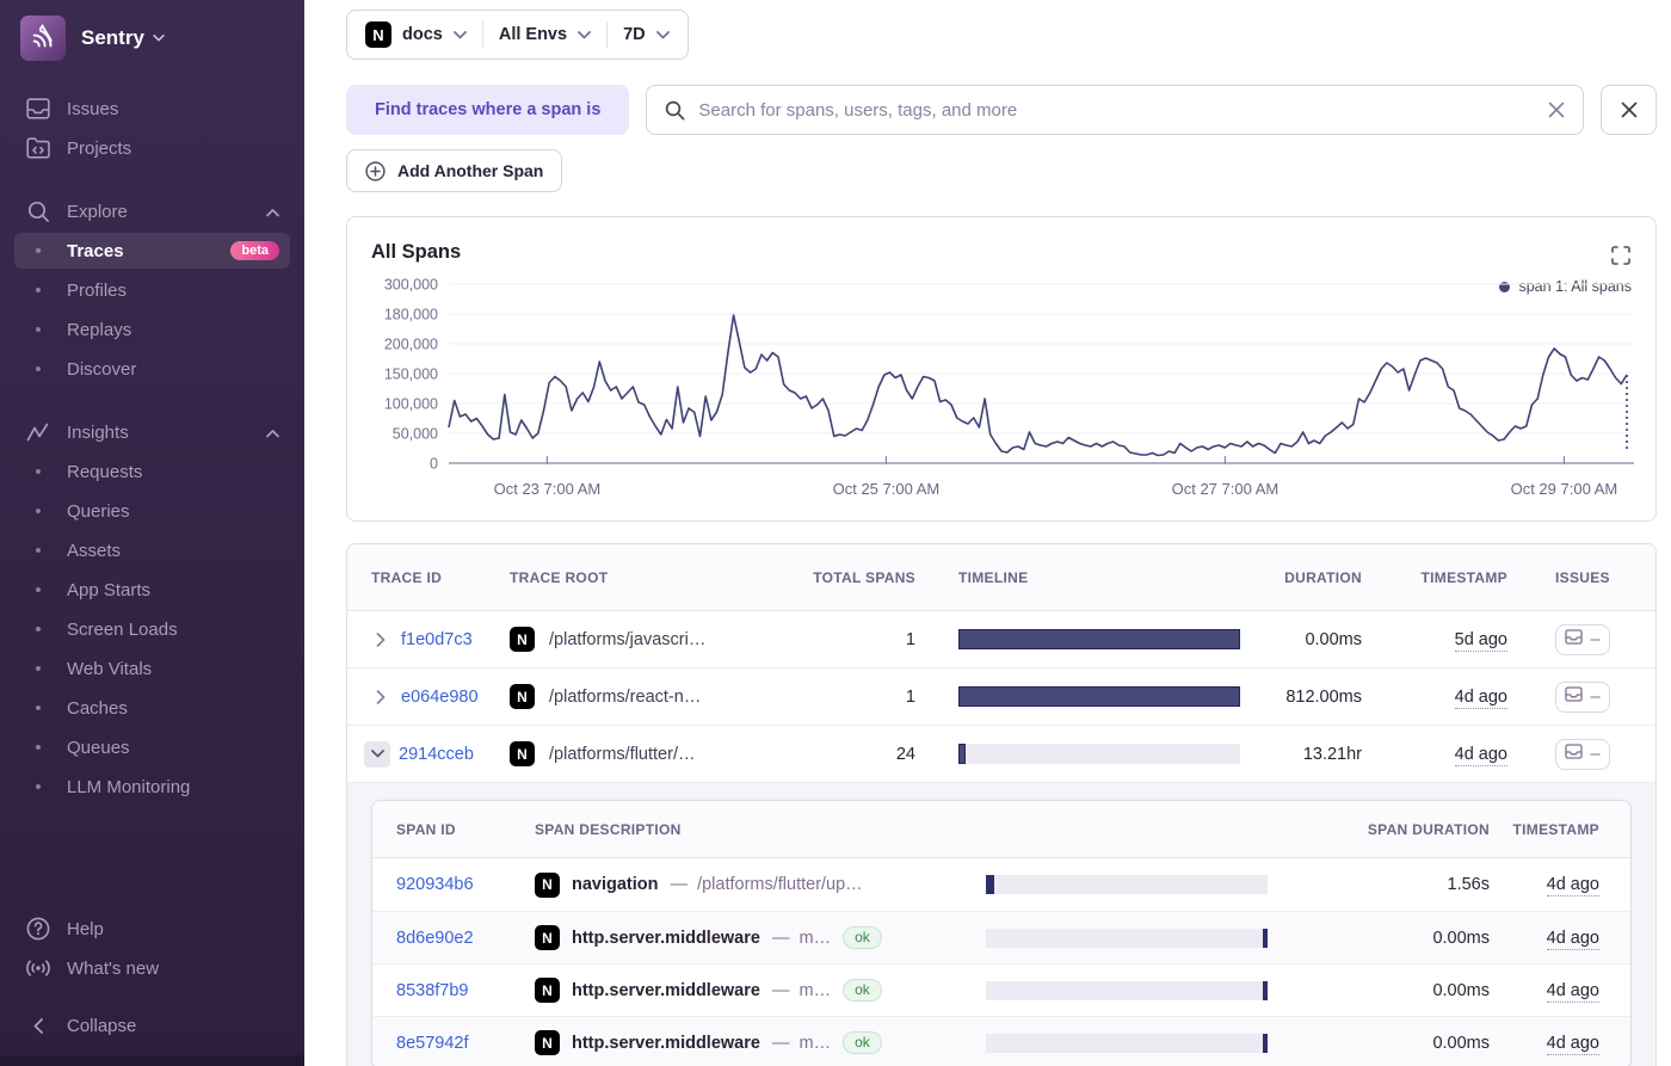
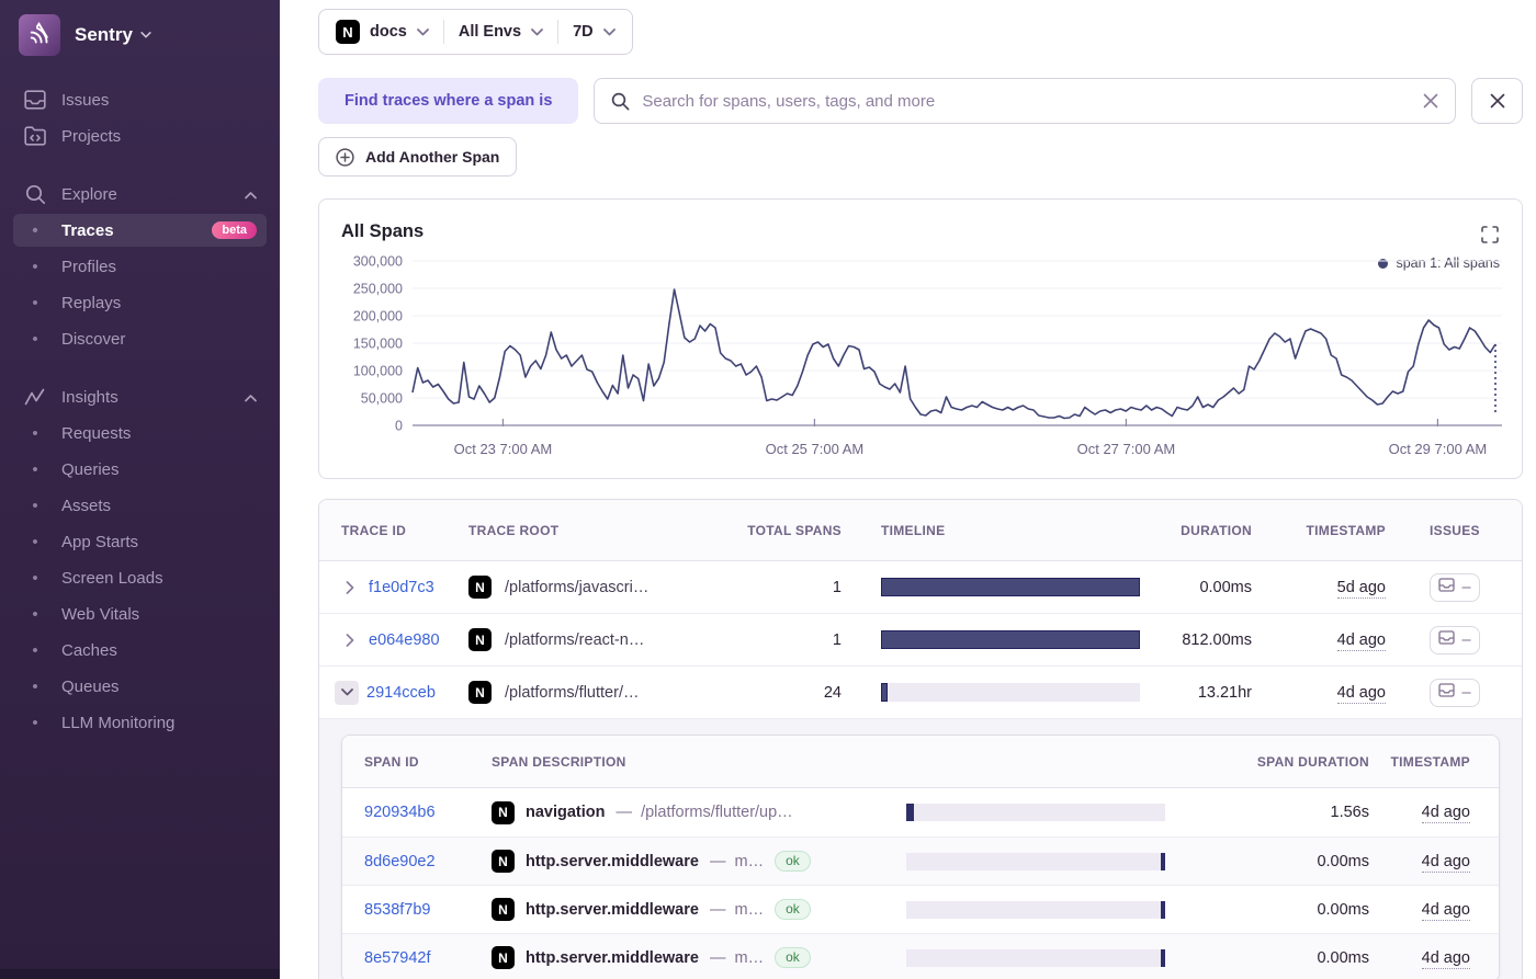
  Sentry
  Issues
  Projects
  Explore
  •
  Traces
  beta
  •
  Profiles
  •
  Replays
  •
  Discover
  Insights
  •
  Requests
  •
  Queries
  •
  Assets
  •
  App Starts
  •
  Screen Loads
  •
  Web Vitals
  •
  Caches
  •
  Queues
  •
  LLM Monitoring
- Help
- What's new
- Collapse
  N
  docs
  All Envs
  7D
  Find traces where a span is
  Search for spans, users, tags, and more
  Add Another Span
  All Spans
  span 1: All spans
  0
  50,000
  100,000
  150,000
  200,000
- 180,000
+ 250,000
  300,000
  Oct 23 7:00 AM
  Oct 25 7:00 AM
  Oct 27 7:00 AM
  Oct 29 7:00 AM
  TRACE ID
  TRACE ROOT
  TOTAL SPANS
  TIMELINE
  DURATION
  TIMESTAMP
  ISSUES
  f1e0d7c3
  N
  /platforms/javascri…
  1
  0.00ms
  5d ago
  –
  e064e980
  N
  /platforms/react-n…
  1
  812.00ms
  4d ago
  –
  2914cceb
  N
  /platforms/flutter/…
  24
  13.21hr
  4d ago
  –
  SPAN ID
  SPAN DESCRIPTION
  SPAN DURATION
  TIMESTAMP
  920934b6
  N
  navigation
  — /platforms/flutter/up…
  1.56s
  4d ago
  8d6e90e2
  N
  http.server.middleware
  — m…
  ok
  0.00ms
  4d ago
  8538f7b9
  N
  http.server.middleware
  — m…
  ok
  0.00ms
  4d ago
  8e57942f
  N
  http.server.middleware
  — m…
  ok
  0.00ms
  4d ago
